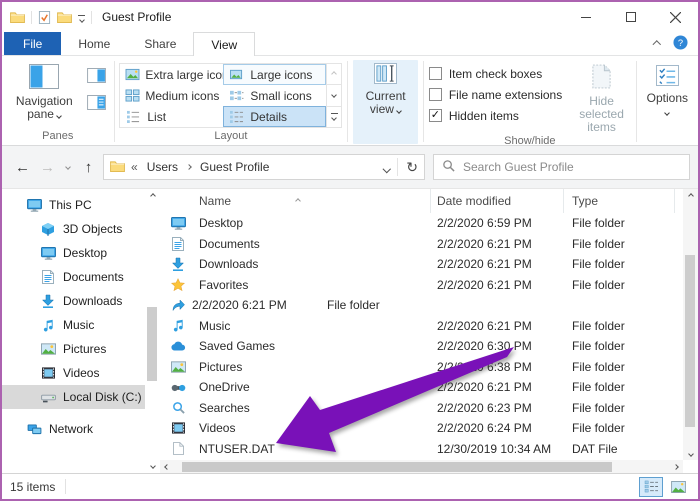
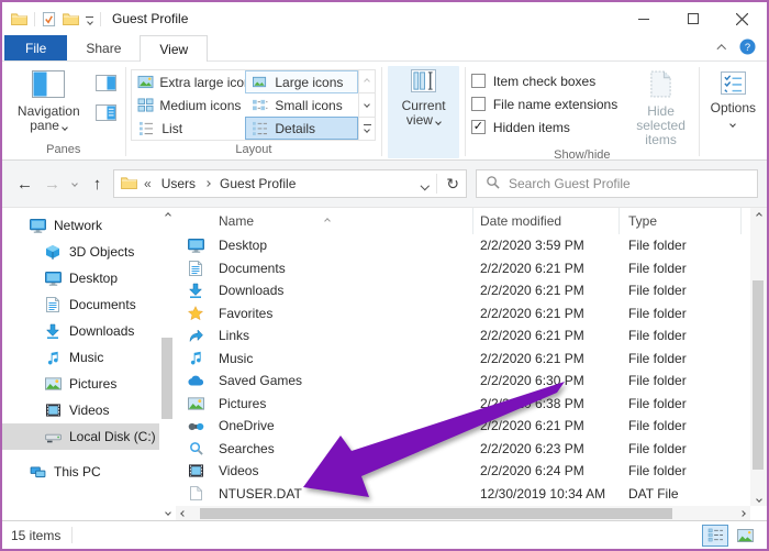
  Guest Profile
  File
- Home
  Share
  View
  ?
  Navigation pane
  Panes
  Extra large ico
  Medium icons
  List
  Large icons
  Small icons
  Details
  Layout
  Current view
  Item check boxes
  File name extensions
  ✓
  Hidden items
  Hide selected items
  Show/hide
  Options
  ←
  →
  ↑
  «
  Users
  Guest Profile
  ↻
  Search Guest Profile
- This PC
+ Network
  3D Objects
  Desktop
  Documents
  Downloads
  Music
  Pictures
  Videos
  Local Disk (C:)
- Network
+ This PC
  Name
  Date modified
  Type
  Desktop
- 2/2/2020 6:59 PM
+ 2/2/2020 3:59 PM
  File folder
  Documents
  2/2/2020 6:21 PM
  File folder
  Downloads
  2/2/2020 6:21 PM
  File folder
  Favorites
  2/2/2020 6:21 PM
  File folder
+ Links
  2/2/2020 6:21 PM
  File folder
  Music
  2/2/2020 6:21 PM
  File folder
  Saved Games
  2/2/2020 6:30 PM
  File folder
  Pictures
  File folder
  OneDrive
  2/2/2020 6:21 PM
  File folder
  Searches
  2/2/2020 6:23 PM
  File folder
  Videos
  2/2/2020 6:24 PM
  File folder
  NTUSER.DAT
  12/30/2019 10:34 AM
  DAT File
  15 items
